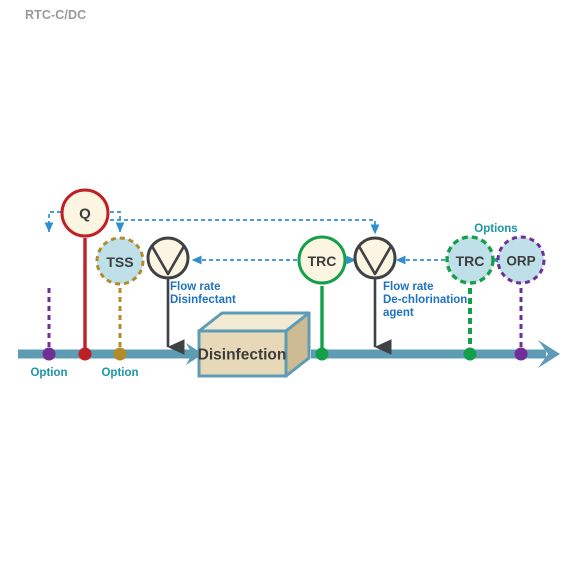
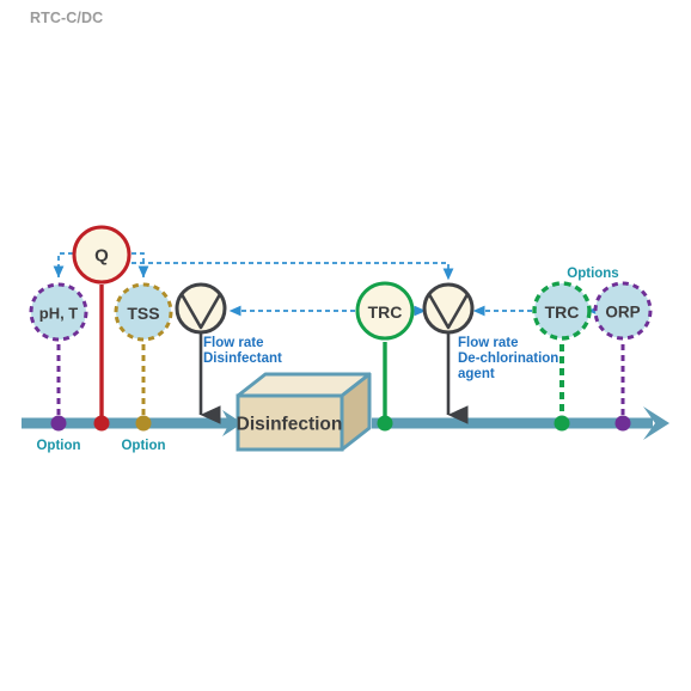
  RTC-C/DC
  Flow rate
  Disinfectant
  Flow rate
  De-chlorination
  agent
  Disinfection
+ pH, T
  Q
  TSS
  TRC
  TRC
  ORP
  Option
  Option
  Options
